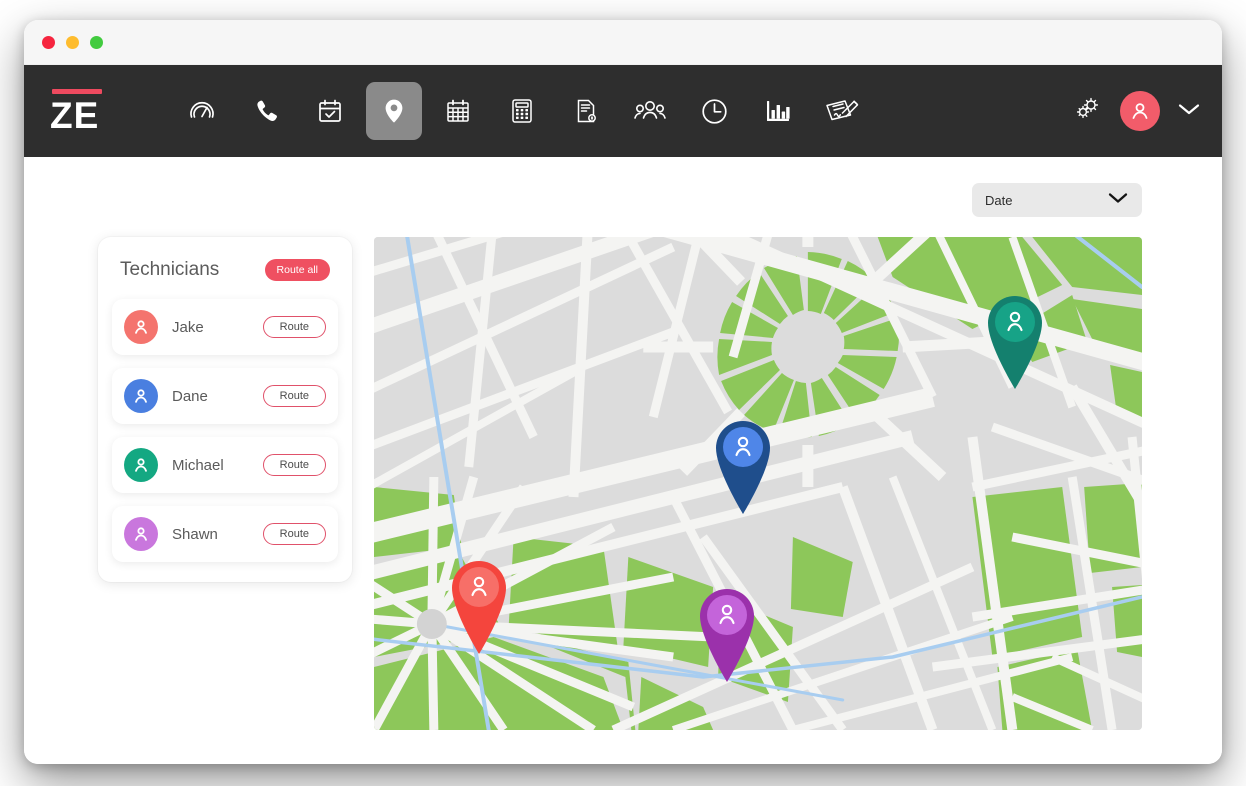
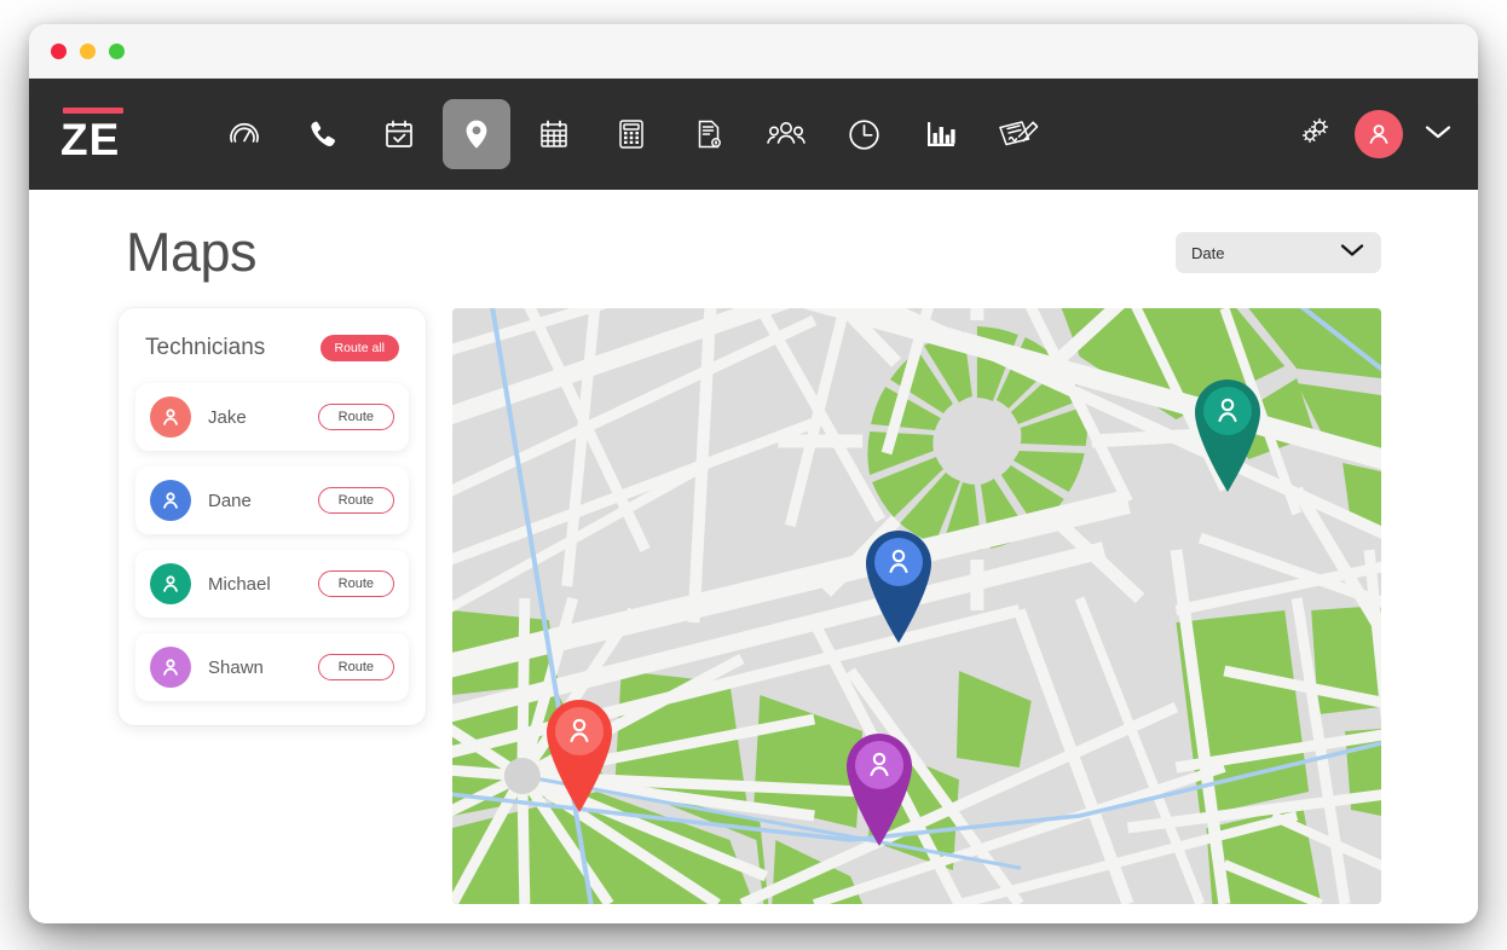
  ZE
+ Maps
  Date
  Technicians
  Route all
  Jake
  Route
  Dane
  Route
  Michael
  Route
  Shawn
  Route
